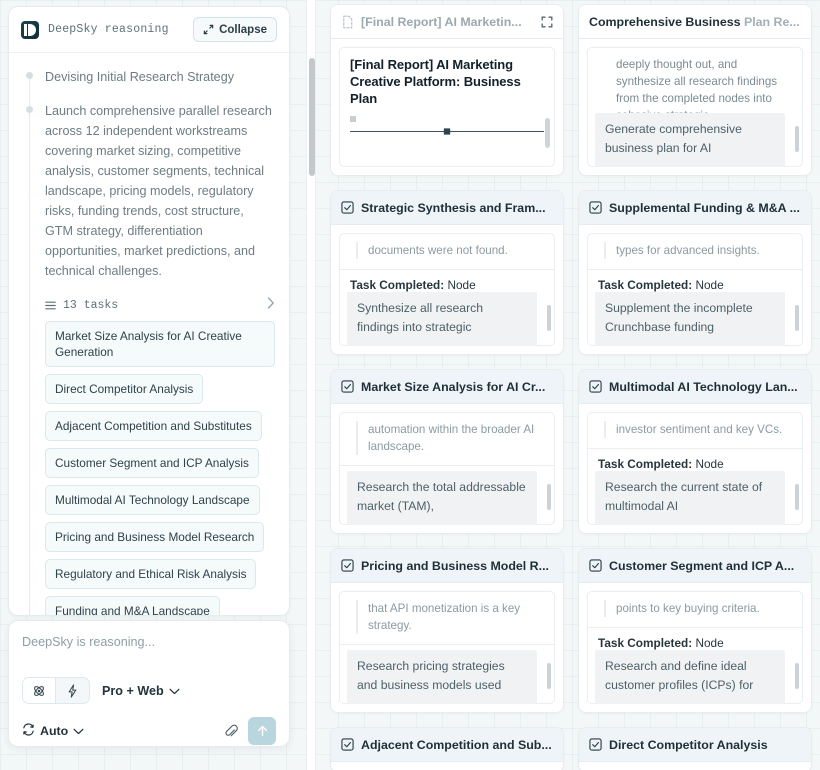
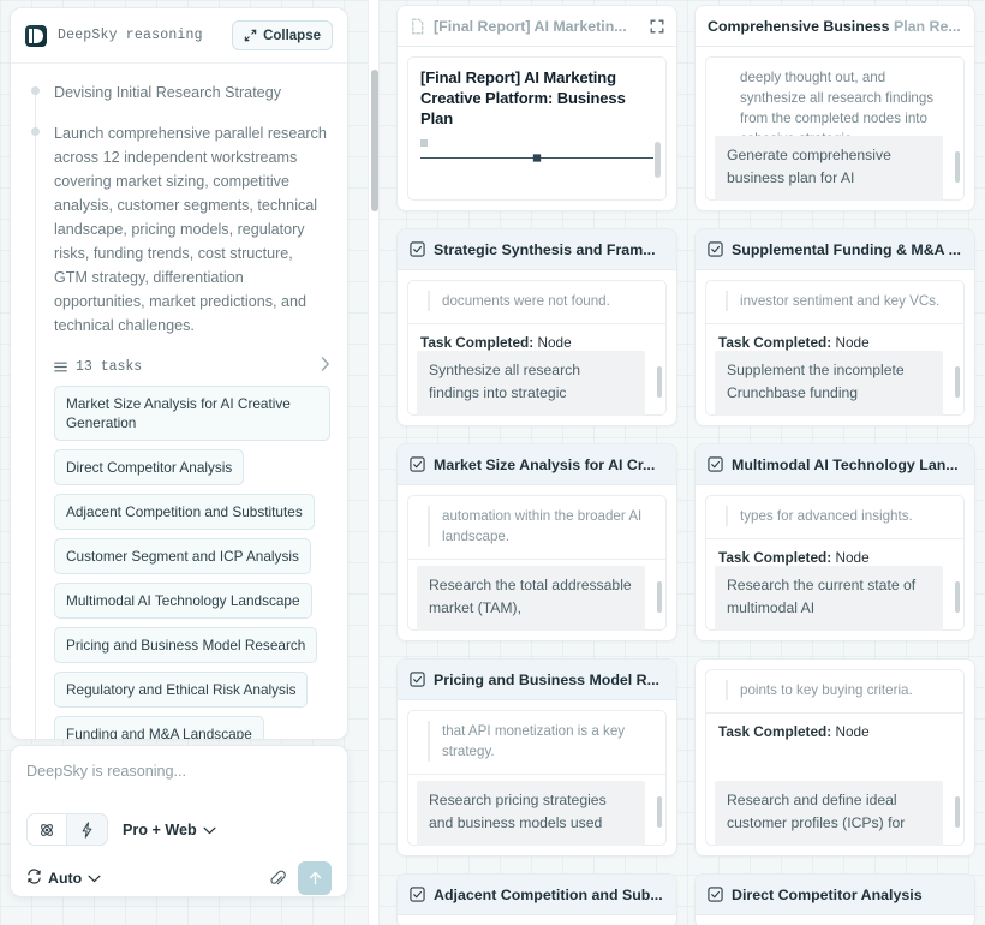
  DeepSky reasoning
  Collapse
  Devising Initial Research Strategy
  Launch comprehensive parallel research across 12 independent workstreams covering market sizing, competitive analysis, customer segments, technical landscape, pricing models, regulatory risks, funding trends, cost structure, GTM strategy, differentiation opportunities, market predictions, and technical challenges.
  13 tasks
  Market Size Analysis for AI Creative Generation
  Direct Competitor Analysis
  Adjacent Competition and Substitutes
  Customer Segment and ICP Analysis
  Multimodal AI Technology Landscape
  Pricing and Business Model Research
  Regulatory and Ethical Risk Analysis
  Funding and M&A Landscape
  DeepSky is reasoning...
  Pro + Web
  Auto
  [Final Report] AI Marketin...
  [Final Report] AI Marketing Creative Platform: Business Plan
  Comprehensive Business Plan Re...
  Generate comprehensive business plan for AI
  Strategic Synthesis and Fram...
  documents were not found.
  Task Completed: Node
  Synthesize all research findings into strategic
  Supplemental Funding & M&A ...
- types for advanced insights.
+ investor sentiment and key VCs.
  Task Completed: Node
  Supplement the incomplete Crunchbase funding
  Market Size Analysis for AI Cr...
  automation within the broader AI landscape.
  Research the total addressable market (TAM),
  Multimodal AI Technology Lan...
- investor sentiment and key VCs.
+ types for advanced insights.
  Task Completed: Node
  Research the current state of multimodal AI
  Pricing and Business Model R...
  that API monetization is a key strategy.
  Research pricing strategies and business models used
- Customer Segment and ICP A...
  points to key buying criteria.
  Task Completed: Node
  Research and define ideal customer profiles (ICPs) for
  Adjacent Competition and Sub...
  Direct Competitor Analysis
